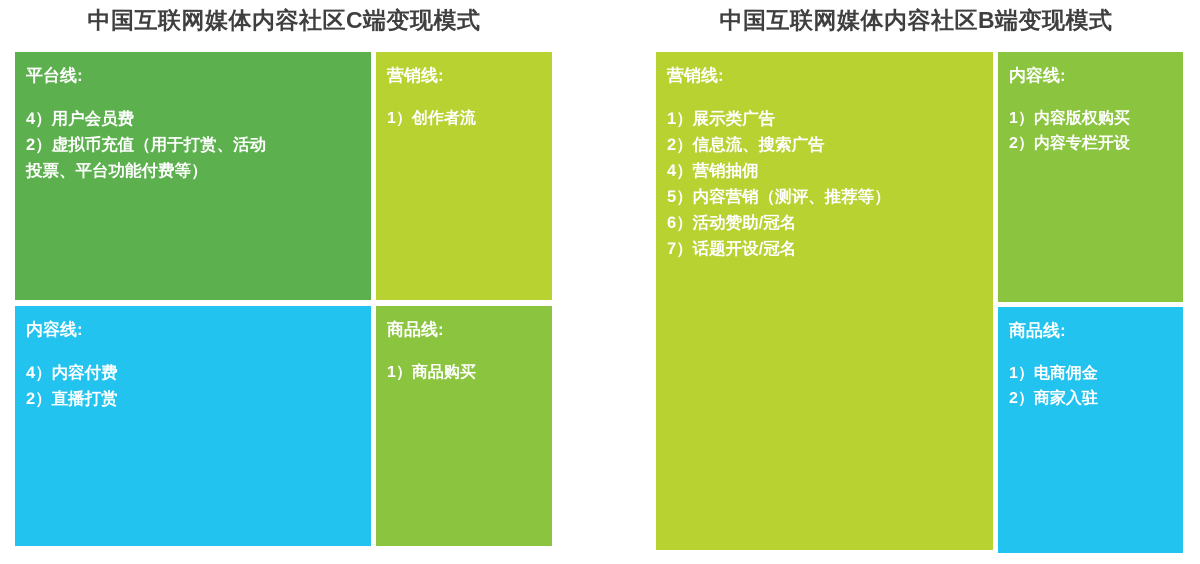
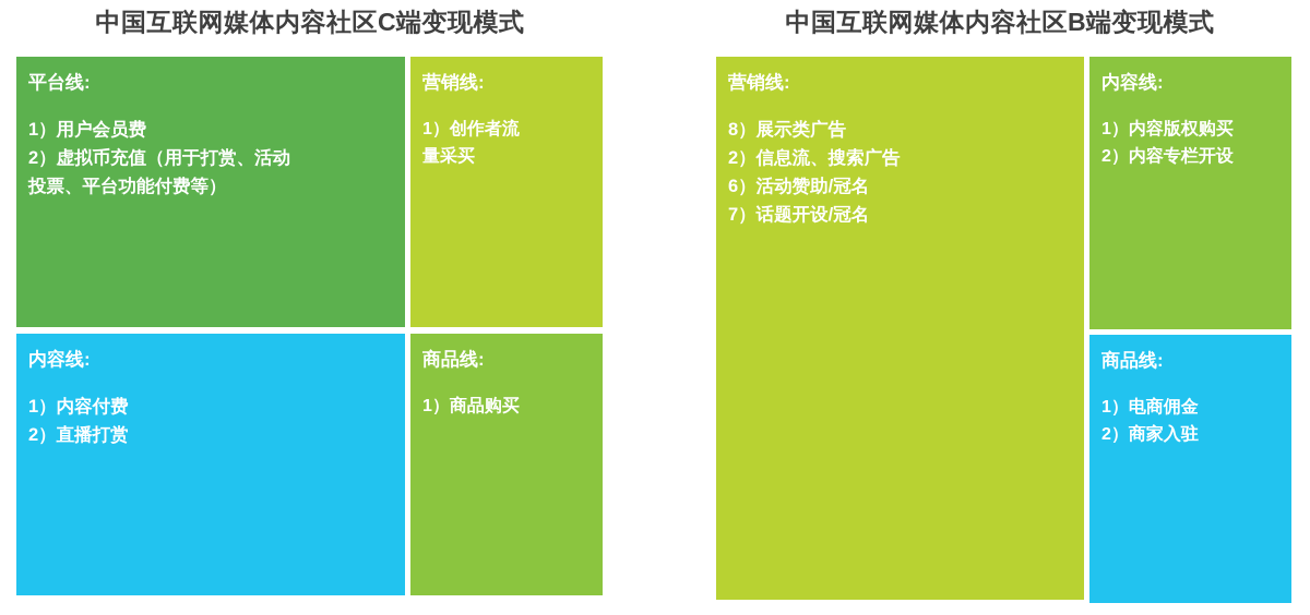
  中国互联网媒体内容社区C端变现模式
  平台线:
- 4）用户会员费
+ 1）用户会员费
  2）虚拟币充值（用于打赏、活动
  投票、平台功能付费等）
  营销线:
  1）创作者流
+ 量采买
  内容线:
- 4）内容付费
+ 1）内容付费
  2）直播打赏
  商品线:
  1）商品购买
  中国互联网媒体内容社区B端变现模式
  营销线:
- 1）展示类广告
+ 8）展示类广告
  2）信息流、搜索广告
- 4）营销抽佣
- 5）内容营销（测评、推荐等）
  6）活动赞助/冠名
  7）话题开设/冠名
  内容线:
  1）内容版权购买
  2）内容专栏开设
  商品线:
  1）电商佣金
  2）商家入驻
